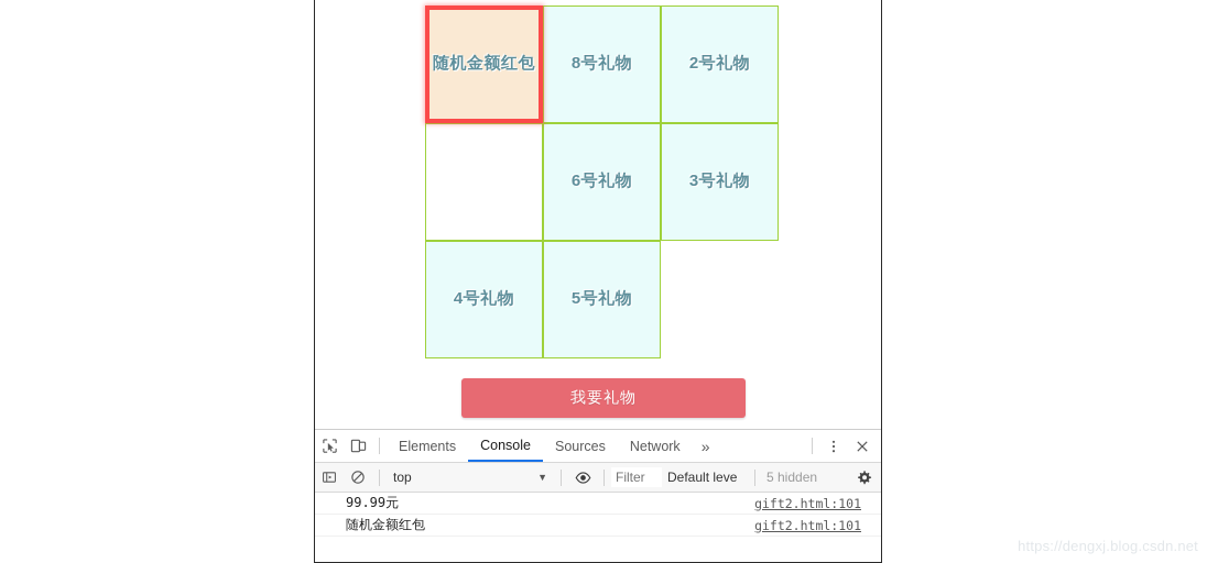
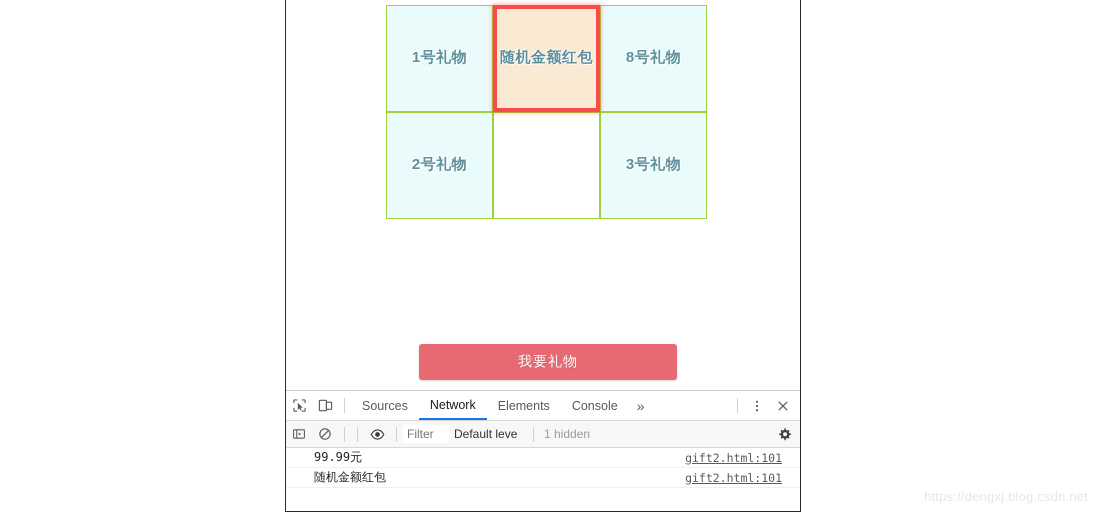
+ 1号礼物
  随机金额红包
  8号礼物
  2号礼物
- 6号礼物
  3号礼物
- 4号礼物
- 5号礼物
  我要礼物
- Elements
+ Sources
- Console
+ Network
- Sources
+ Elements
- Network
+ Console
  »
- top
- ▼
  Filter
  Default leve
- 5 hidden
+ 1 hidden
  99.99元
  gift2.html:101
  随机金额红包
  gift2.html:101
  https://dengxj.blog.csdn.net
